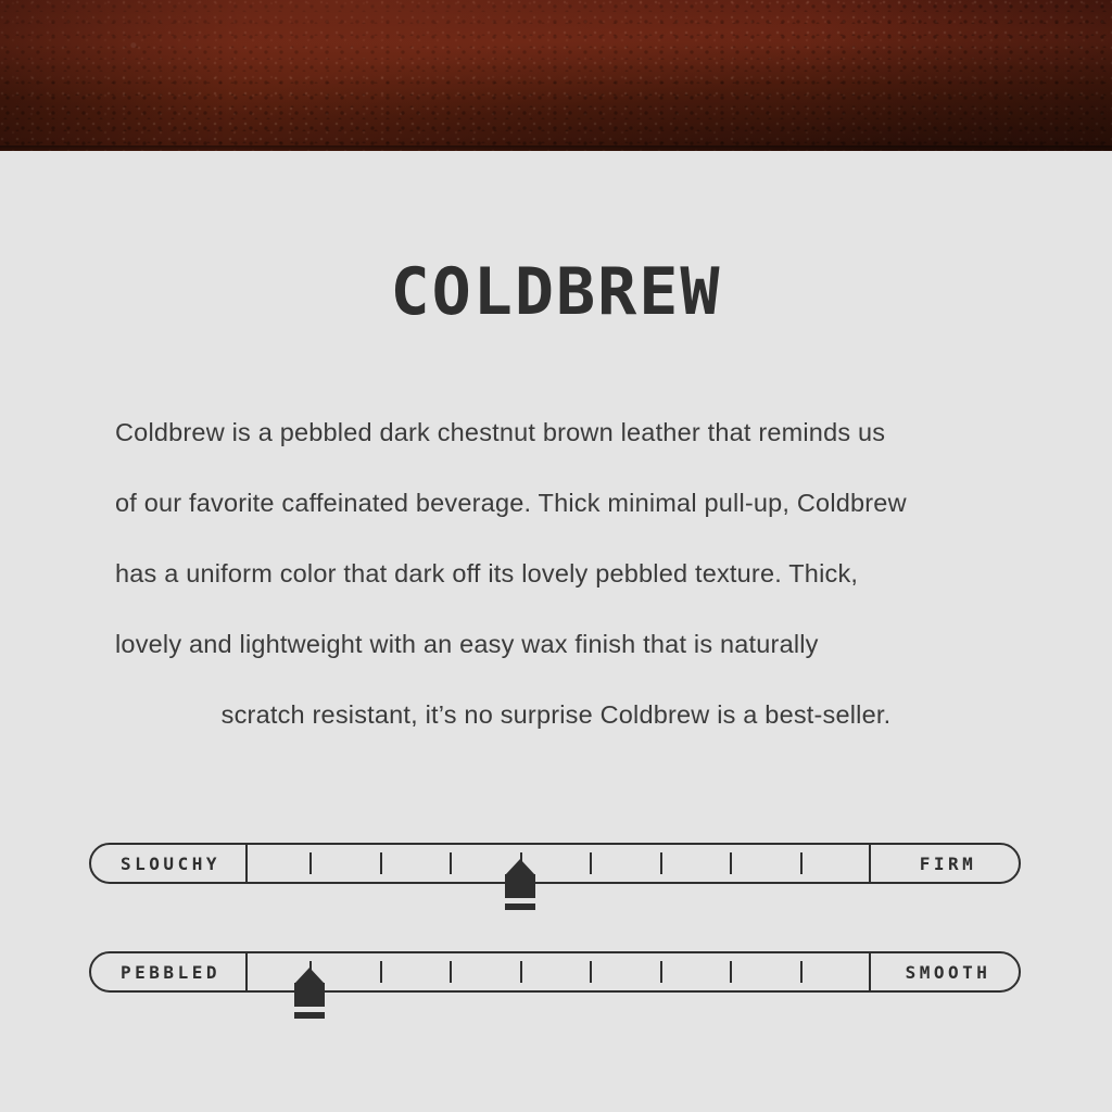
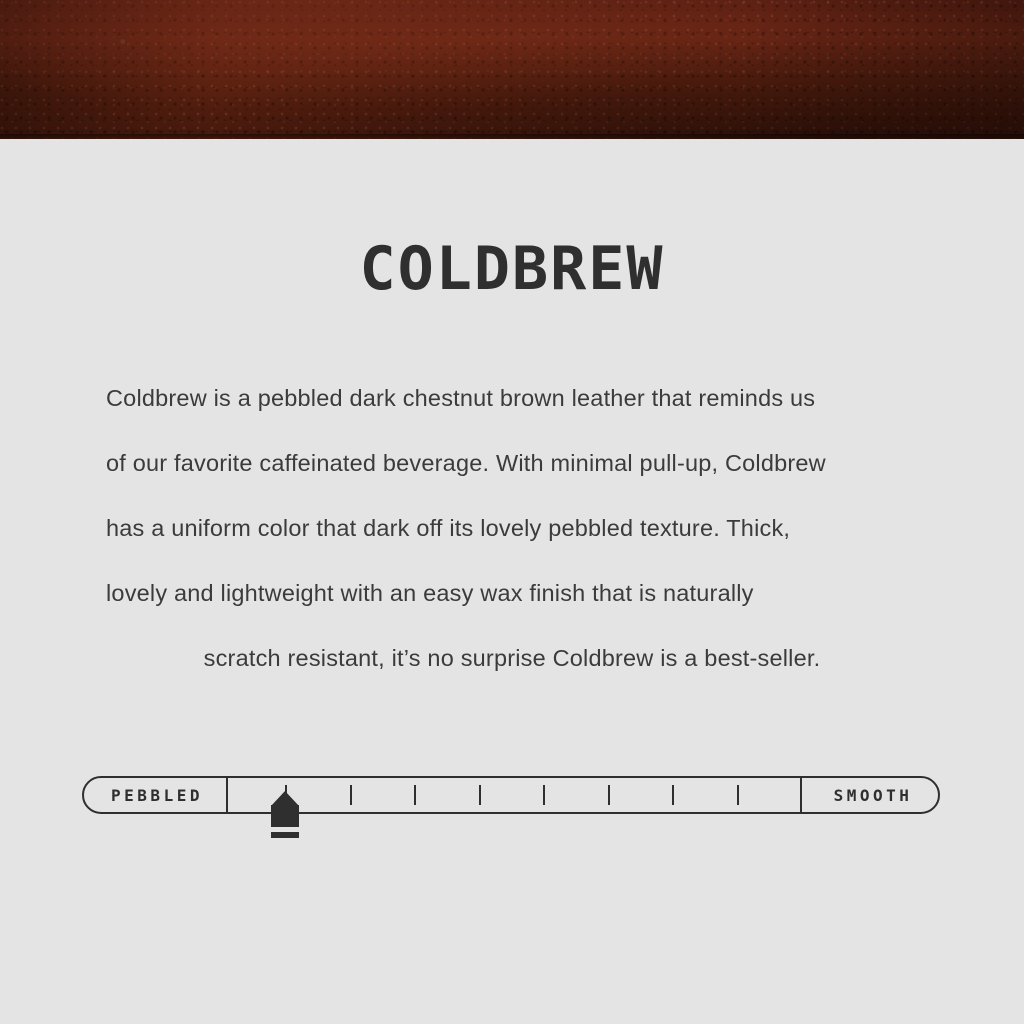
  COLDBREW
  Coldbrew is a pebbled dark chestnut brown leather that reminds us
- of our favorite caffeinated beverage. Thick minimal pull-up, Coldbrew
+ of our favorite caffeinated beverage. With minimal pull-up, Coldbrew
  has a uniform color that dark off its lovely pebbled texture. Thick,
  lovely and lightweight with an easy wax finish that is naturally
  scratch resistant, it’s no surprise Coldbrew is a best-seller.
- SLOUCHY
- FIRM
  PEBBLED
  SMOOTH
